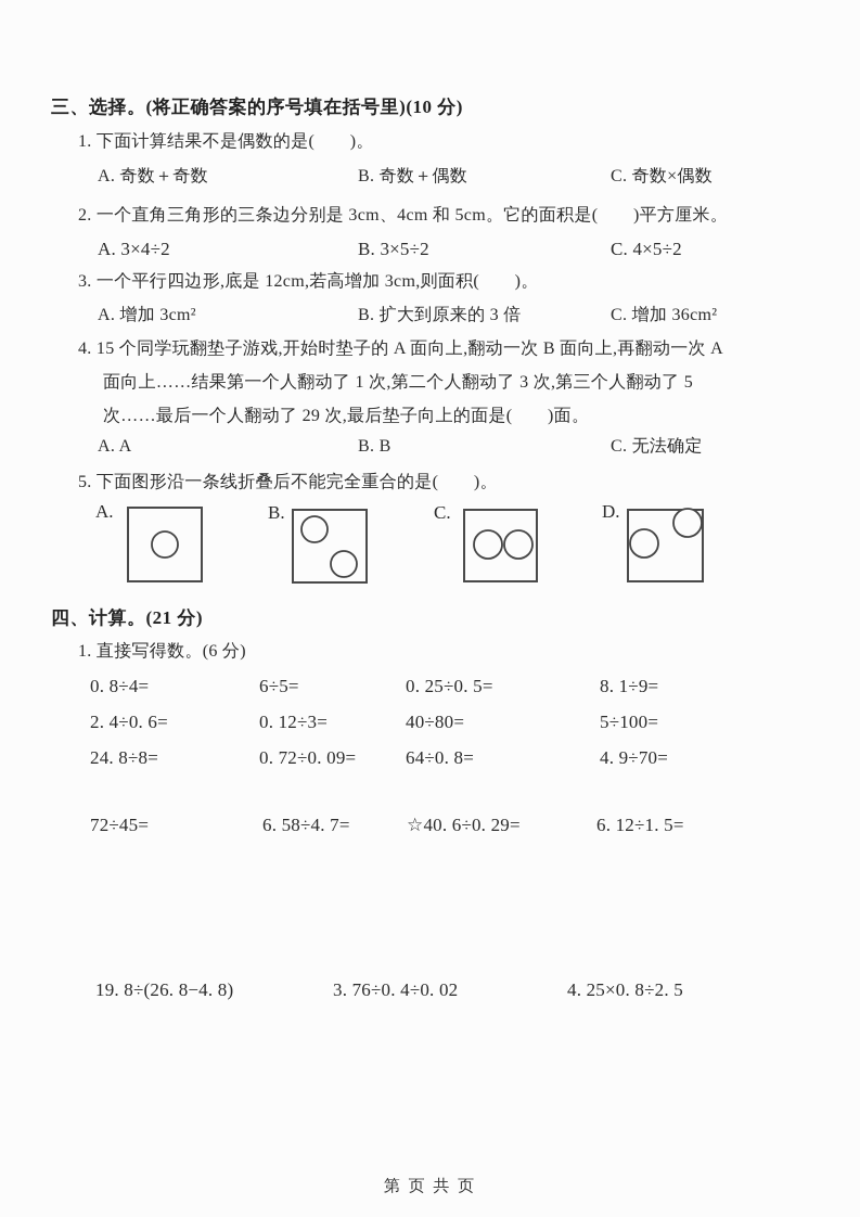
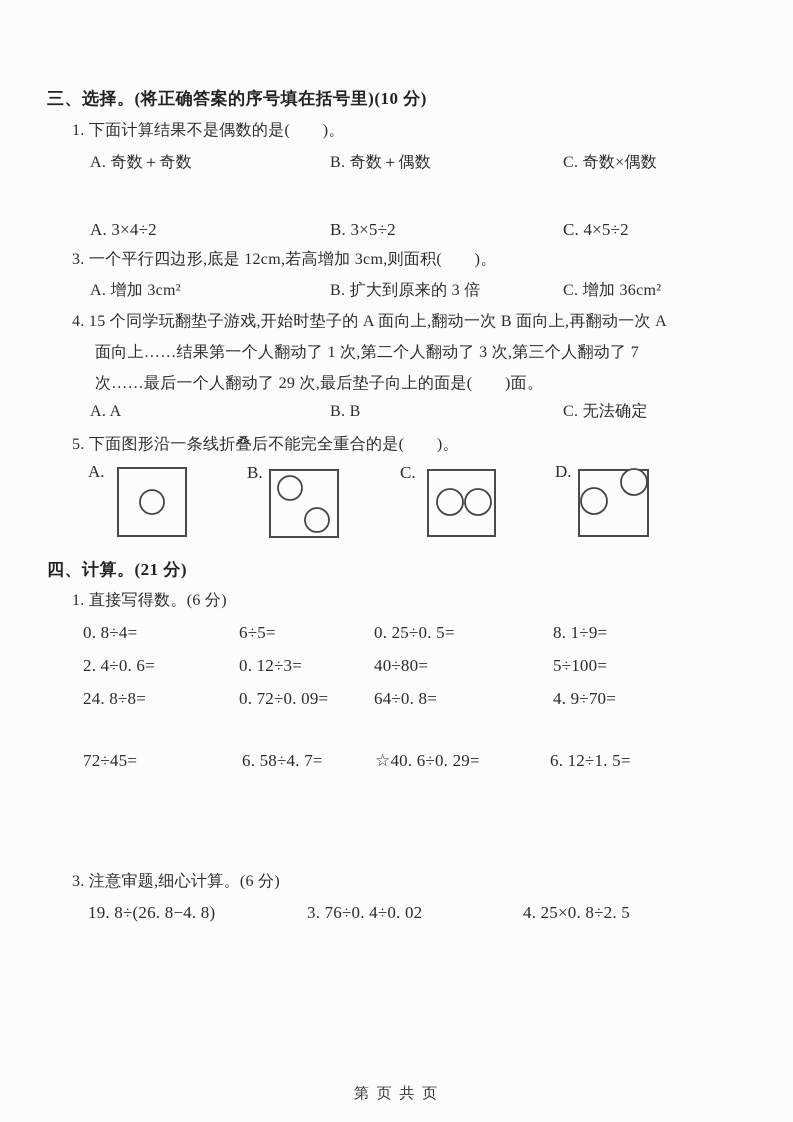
  三、选择。(将正确答案的序号填在括号里)(10 分)
  1. 下面计算结果不是偶数的是( )。
  A. 奇数＋奇数
  B. 奇数＋偶数
  C. 奇数×偶数
- 2. 一个直角三角形的三条边分别是 3cm、4cm 和 5cm。它的面积是( )平方厘米。
  A. 3×4÷2
  B. 3×5÷2
  C. 4×5÷2
  3. 一个平行四边形,底是 12cm,若高增加 3cm,则面积( )。
  A. 增加 3cm²
  B. 扩大到原来的 3 倍
  C. 增加 36cm²
  4. 15 个同学玩翻垫子游戏,开始时垫子的 A 面向上,翻动一次 B 面向上,再翻动一次 A
- 面向上……结果第一个人翻动了 1 次,第二个人翻动了 3 次,第三个人翻动了 5
+ 面向上……结果第一个人翻动了 1 次,第二个人翻动了 3 次,第三个人翻动了 7
  次……最后一个人翻动了 29 次,最后垫子向上的面是( )面。
  A. A
  B. B
  C. 无法确定
  5. 下面图形沿一条线折叠后不能完全重合的是( )。
  A.
  B.
  C.
  D.
  四、计算。(21 分)
  1. 直接写得数。(6 分)
  0. 8÷4=
  6÷5=
  0. 25÷0. 5=
  8. 1÷9=
  2. 4÷0. 6=
  0. 12÷3=
  40÷80=
  5÷100=
  24. 8÷8=
  0. 72÷0. 09=
  64÷0. 8=
  4. 9÷70=
  72÷45=
  6. 58÷4. 7=
  ☆40. 6÷0. 29=
  6. 12÷1. 5=
+ 3. 注意审题,细心计算。(6 分)
  19. 8÷(26. 8−4. 8)
  3. 76÷0. 4÷0. 02
  4. 25×0. 8÷2. 5
  第 页 共 页
